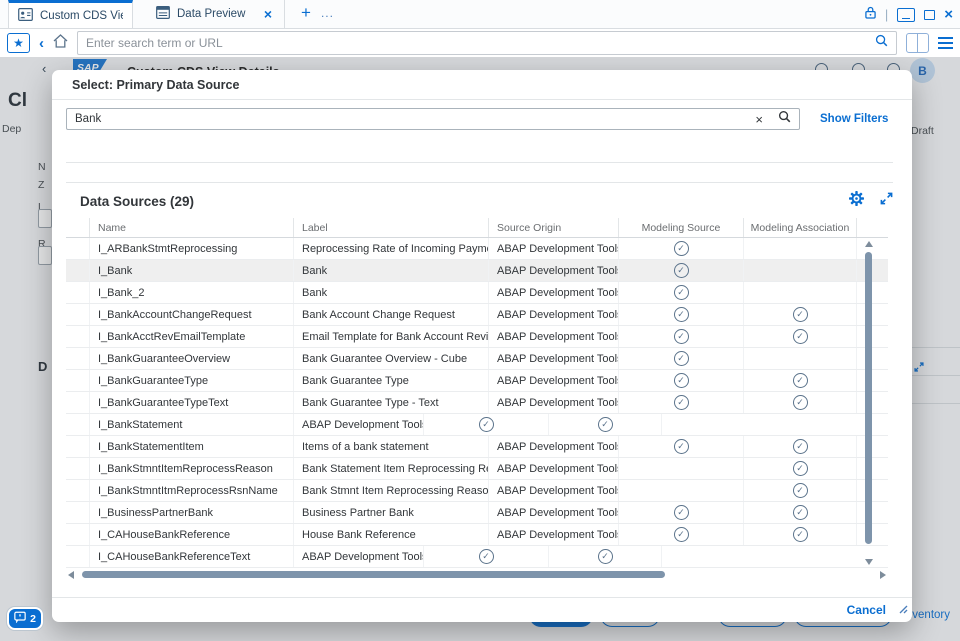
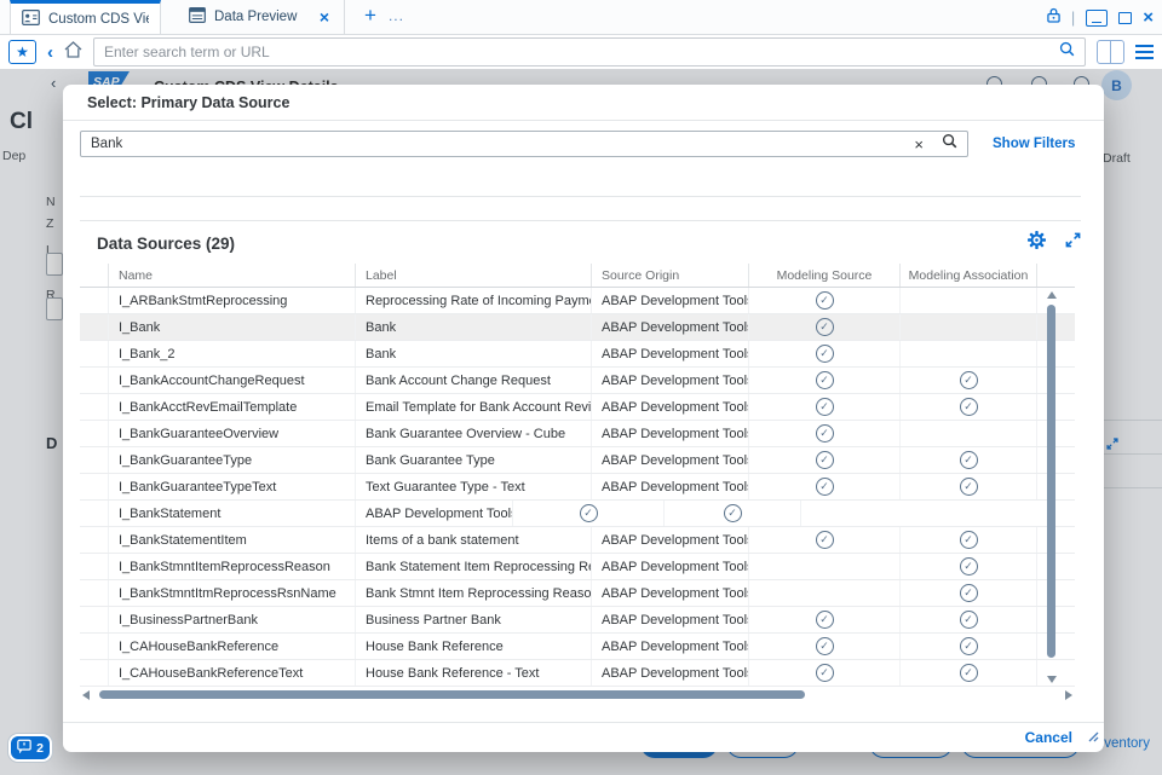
  Data Preview
  ×
  +
  ...
  |
  ×
  ★
  ‹
  Enter search term or URL
  ‹
  SAP
  B
  Cl
  Dep
  N
  Z
  L
  R
  D
  Draft
  ventory
  2
  Select: Primary Data Source
  Bank
  ×
  Show Filters
  Data Sources (29)
  Name
  Label
  Source Origin
  Modeling Source
  Modeling Association
  I_ARBankStmtReprocessing
  Reprocessing Rate of Incoming Paym
  ABAP Development Tool
  ✓
  I_Bank
  Bank
  ABAP Development Tool
  ✓
  I_Bank_2
  Bank
  ABAP Development Tool
  ✓
  I_BankAccountChangeRequest
  Bank Account Change Request
  ABAP Development Tool
  ✓
  ✓
  I_BankAcctRevEmailTemplate
  Email Template for Bank Account Revi
  ABAP Development Tool
  ✓
  ✓
  I_BankGuaranteeOverview
  Bank Guarantee Overview - Cube
  ABAP Development Tool
  ✓
  I_BankGuaranteeType
  Bank Guarantee Type
  ABAP Development Tool
  ✓
  ✓
  I_BankGuaranteeTypeText
- Bank Guarantee Type - Text
+ Text Guarantee Type - Text
  ABAP Development Tool
  ✓
  ✓
  I_BankStatement
  ABAP Development Tool
  ✓
  ✓
  I_BankStatementItem
  Items of a bank statement
  ABAP Development Tool
  ✓
  ✓
  I_BankStmntItemReprocessReason
  Bank Statement Item Reprocessing R
  ABAP Development Tool
  ✓
  I_BankStmntItmReprocessRsnName
  Bank Stmnt Item Reprocessing Reaso
  ABAP Development Tool
  ✓
  I_BusinessPartnerBank
  Business Partner Bank
  ABAP Development Tool
  ✓
  ✓
  I_CAHouseBankReference
  House Bank Reference
  ABAP Development Tool
  ✓
  ✓
  I_CAHouseBankReferenceText
+ House Bank Reference - Text
  ABAP Development Tool
  ✓
  ✓
  Cancel
